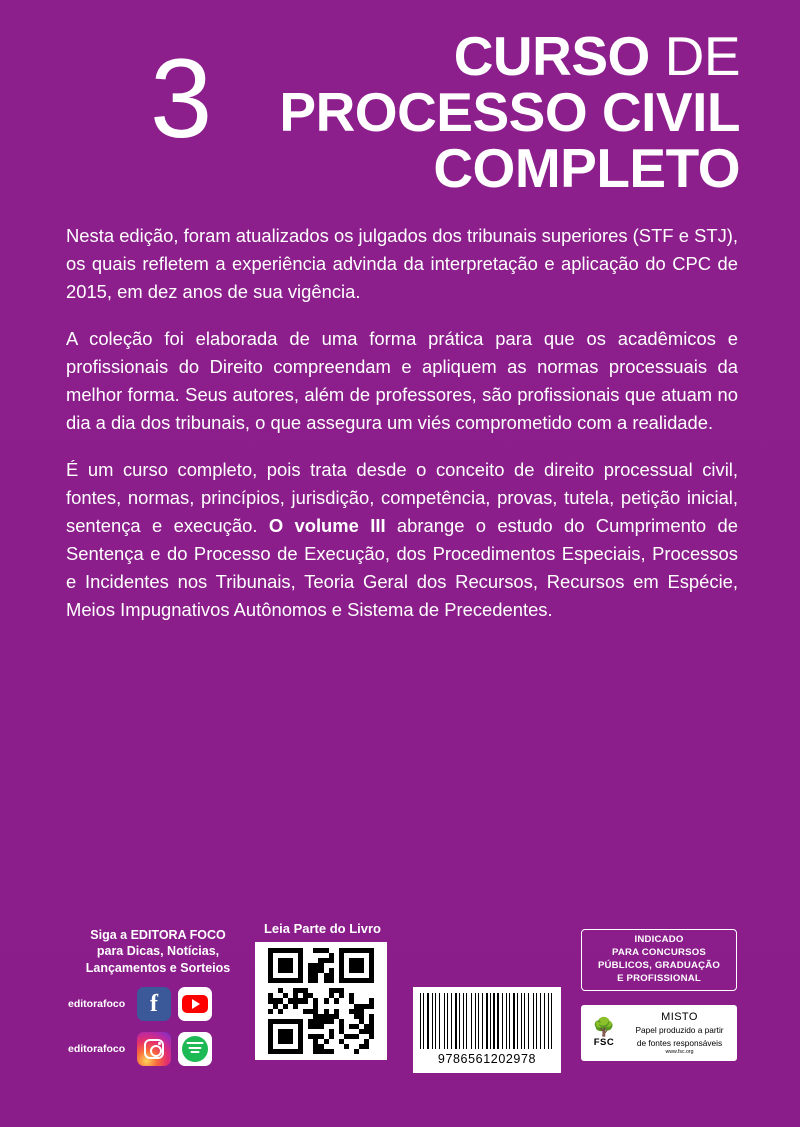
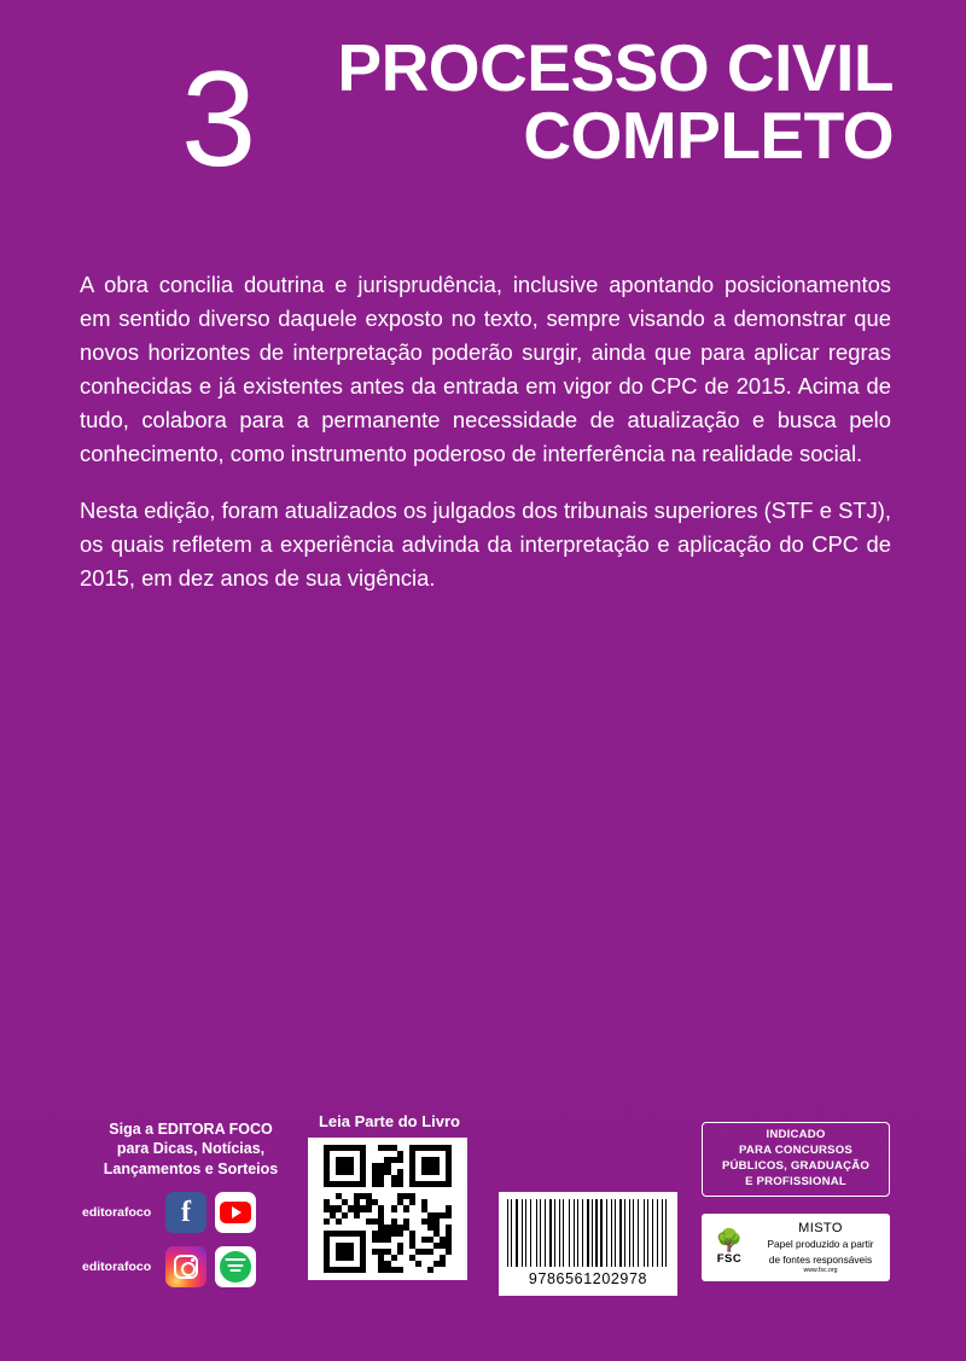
  3
- CURSO DE
  PROCESSO CIVIL
  COMPLETO
+ A obra concilia doutrina e jurisprudência, inclusive apontando posicionamentos em sentido diverso daquele exposto no texto, sempre visando a demonstrar que novos horizontes de interpretação poderão surgir, ainda que para aplicar regras conhecidas e já existentes antes da entrada em vigor do CPC de 2015. Acima de tudo, colabora para a permanente necessidade de atualização e busca pelo conhecimento, como instrumento poderoso de interferência na realidade social.
  Nesta edição, foram atualizados os julgados dos tribunais superiores (STF e STJ), os quais refletem a experiência advinda da interpretação e aplicação do CPC de 2015, em dez anos de sua vigência.
- A coleção foi elaborada de uma forma prática para que os acadêmicos e profissionais do Direito compreendam e apliquem as normas processuais da melhor forma. Seus autores, além de professores, são profissionais que atuam no dia a dia dos tribunais, o que assegura um viés comprometido com a realidade.
- É um curso completo, pois trata desde o conceito de direito processual civil, fontes, normas, princípios, jurisdição, competência, provas, tutela, petição inicial, sentença e execução. O volume III abrange o estudo do Cumprimento de Sentença e do Processo de Execução, dos Procedimentos Especiais, Processos e Incidentes nos Tribunais, Teoria Geral dos Recursos, Recursos em Espécie, Meios Impugnativos Autônomos e Sistema de Precedentes.
  Siga a EDITORA FOCO
  para Dicas, Notícias,
  Lançamentos e Sorteios
  editorafoco
  f
  editorafoco
  Leia Parte do Livro
  9786561202978
  INDICADO
  PARA CONCURSOS
  PÚBLICOS, GRADUAÇÃO
  E PROFISSIONAL
  🌳
  FSC
  MISTO
  Papel produzido a partir
  de fontes responsáveis
